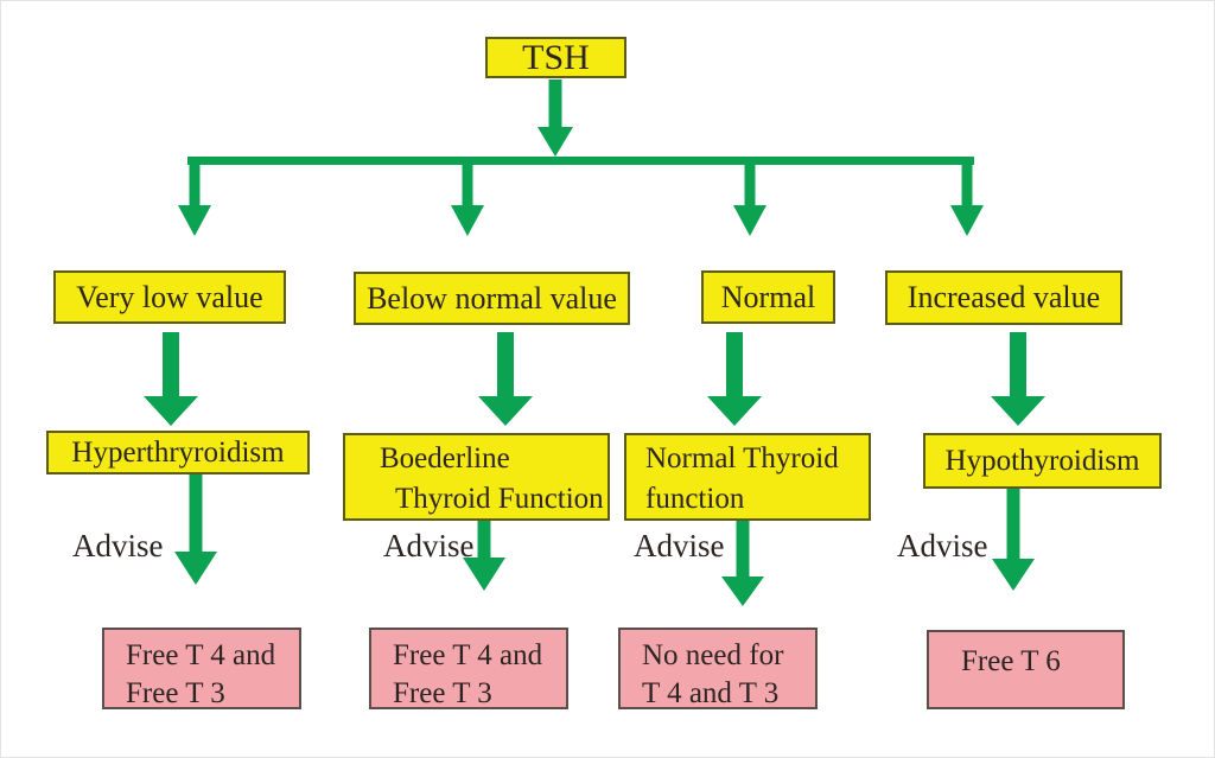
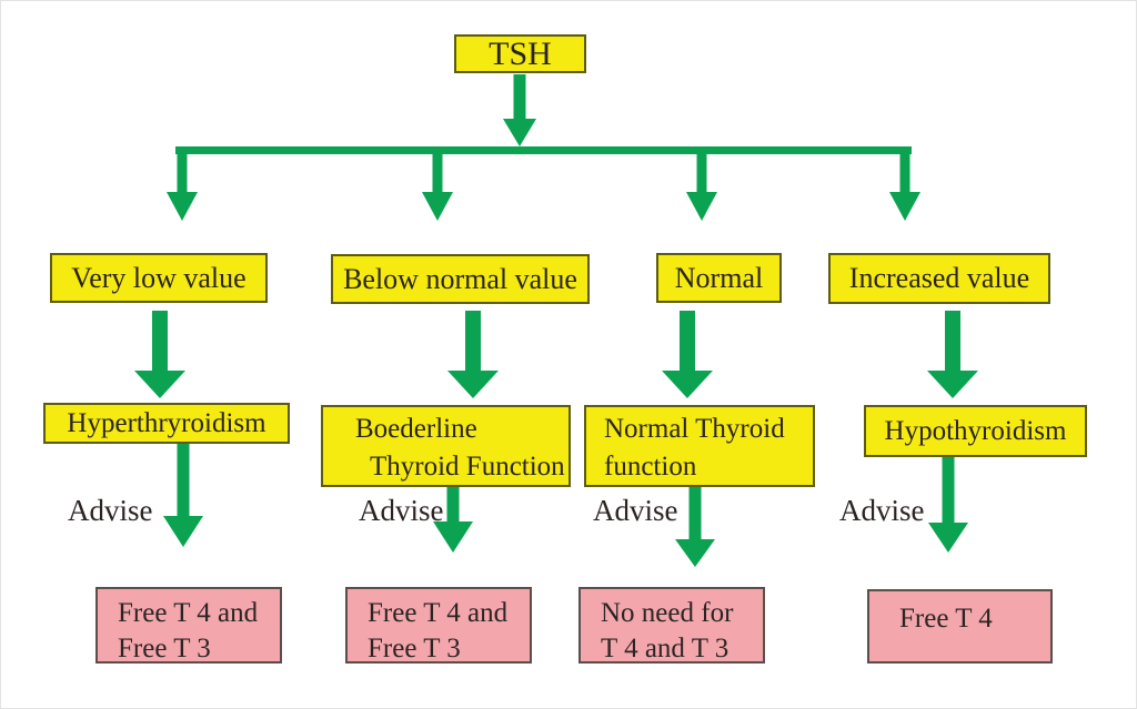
  TSH
  Very low value
  Below normal value
  Normal
  Increased value
  Hyperthryroidism
  Boederline
  Thyroid Function
  Normal Thyroid
  function
  Hypothyroidism
  Advise
  Advise
  Advise
  Advise
  Free T 4 and
  Free T 3
  Free T 4 and
  Free T 3
  No need for
  T 4 and T 3
- Free T 6
+ Free T 4
